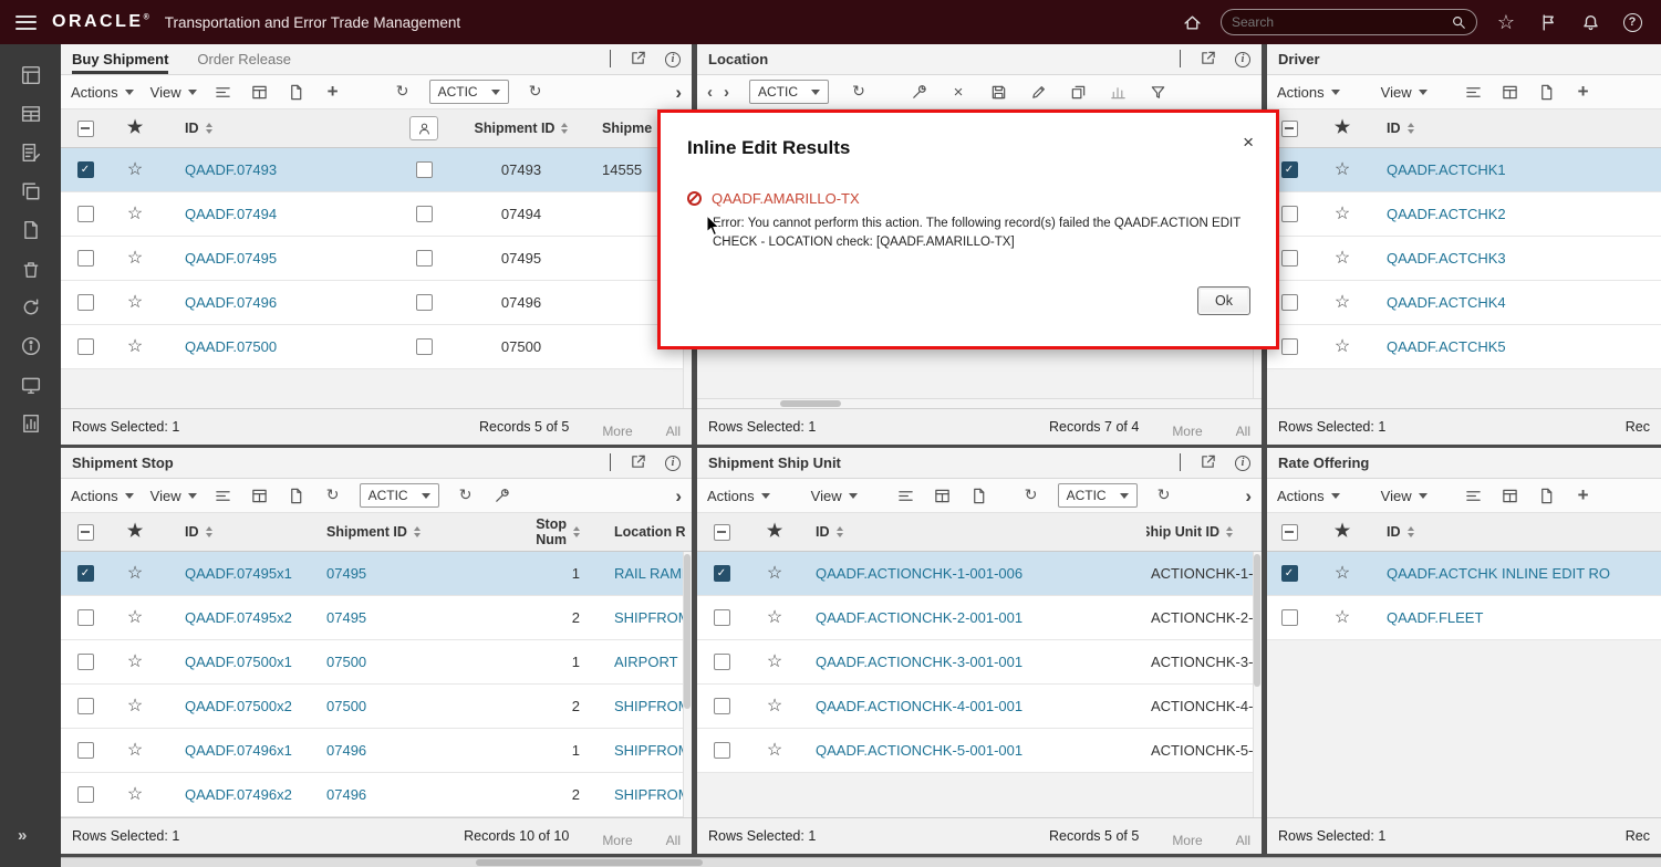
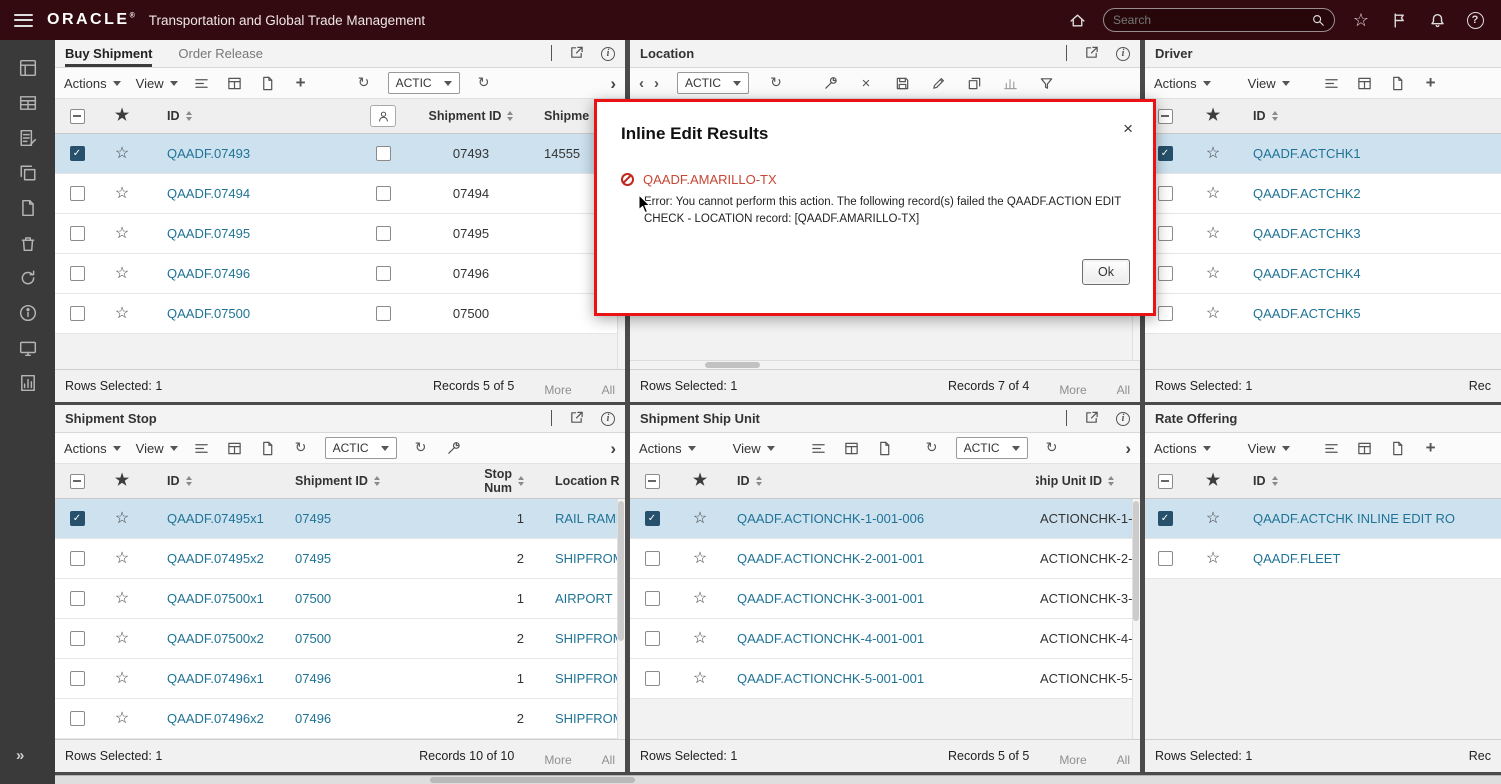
  ORACLE
- Transportation and Error Trade Management
+ Transportation and Global Trade Management
  Search
  ☆
  ?
  »
  Buy Shipment
  Order Release
  i
  Actions
  View
  +
  ↻
  ACTIC
  ↻
  ›
  ★
  ID
  Shipment ID
  Shipme
  ☆
  QAADF.07493
  07493
  14555
  ☆
  QAADF.07494
  07494
  ☆
  QAADF.07495
  07495
  ☆
  QAADF.07496
  07496
  ☆
  QAADF.07500
  07500
  Rows Selected: 1
  Records 5 of 5
  More
  All
  Location
  i
  ‹
  ›
  ACTIC
  ↻
  ×
  Rows Selected: 1
  Records 7 of 4
  More
  All
  Driver
  Actions
  View
  +
  ★
  ID
  ☆
  QAADF.ACTCHK1
  ☆
  QAADF.ACTCHK2
  ☆
  QAADF.ACTCHK3
  ☆
  QAADF.ACTCHK4
  ☆
  QAADF.ACTCHK5
  Rows Selected: 1
  Rec
  Shipment Stop
  i
  Actions
  View
  ↻
  ACTIC
  ↻
  ›
  ★
  ID
  Shipment ID
  Stop Num
  Location R
  ☆
  QAADF.07495x1
  07495
  1
  RAIL RAM
  ☆
  QAADF.07495x2
  07495
  2
  SHIPFRO
  ☆
  QAADF.07500x1
  07500
  1
  AIRPORT
  ☆
  QAADF.07500x2
  07500
  2
  SHIPFRO
  ☆
  QAADF.07496x1
  07496
  1
  SHIPFRO
  ☆
  QAADF.07496x2
  07496
  2
  SHIPFRO
  Rows Selected: 1
  Records 10 of 10
  More
  All
  Shipment Ship Unit
  i
  Actions
  View
  ↻
  ACTIC
  ↻
  ›
  ★
  ID
  Ship Unit ID
  ☆
  QAADF.ACTIONCHK-1-001-006
  ACTIONCHK-1-
  ☆
  QAADF.ACTIONCHK-2-001-001
  ACTIONCHK-2-
  ☆
  QAADF.ACTIONCHK-3-001-001
  ACTIONCHK-3-
  ☆
  QAADF.ACTIONCHK-4-001-001
  ACTIONCHK-4-
  ☆
  QAADF.ACTIONCHK-5-001-001
  ACTIONCHK-5-
  Rows Selected: 1
  Records 5 of 5
  More
  All
  Rate Offering
  Actions
  View
  +
  ★
  ID
  ☆
  QAADF.ACTCHK INLINE EDIT RO
  ☆
  QAADF.FLEET
  Rows Selected: 1
  Rec
  Inline Edit Results
  ×
  QAADF.AMARILLO-TX
- Error: You cannot perform this action. The following record(s) failed the QAADF.ACTION EDIT CHECK - LOCATION check: [QAADF.AMARILLO-TX]
+ Error: You cannot perform this action. The following record(s) failed the QAADF.ACTION EDIT CHECK - LOCATION record: [QAADF.AMARILLO-TX]
  Ok
